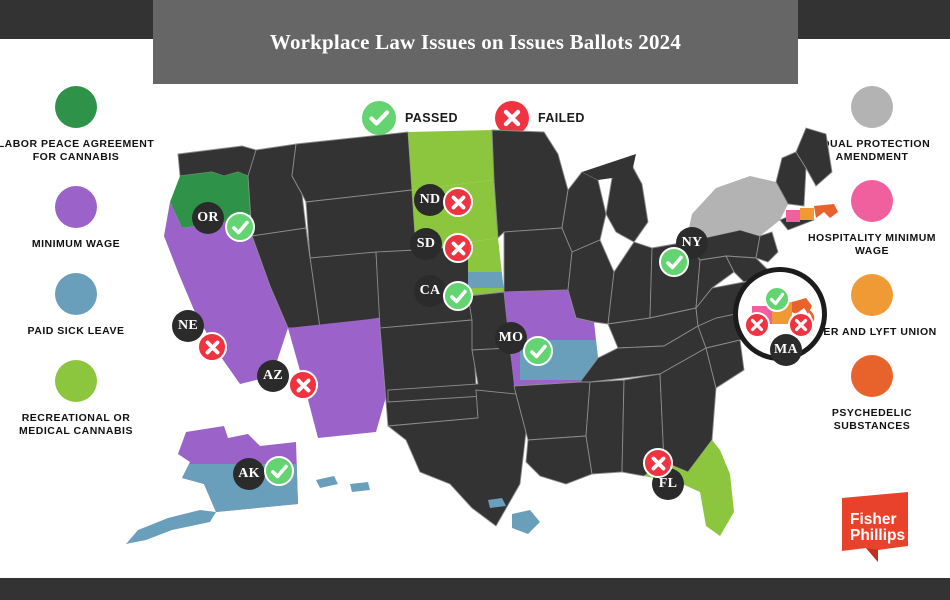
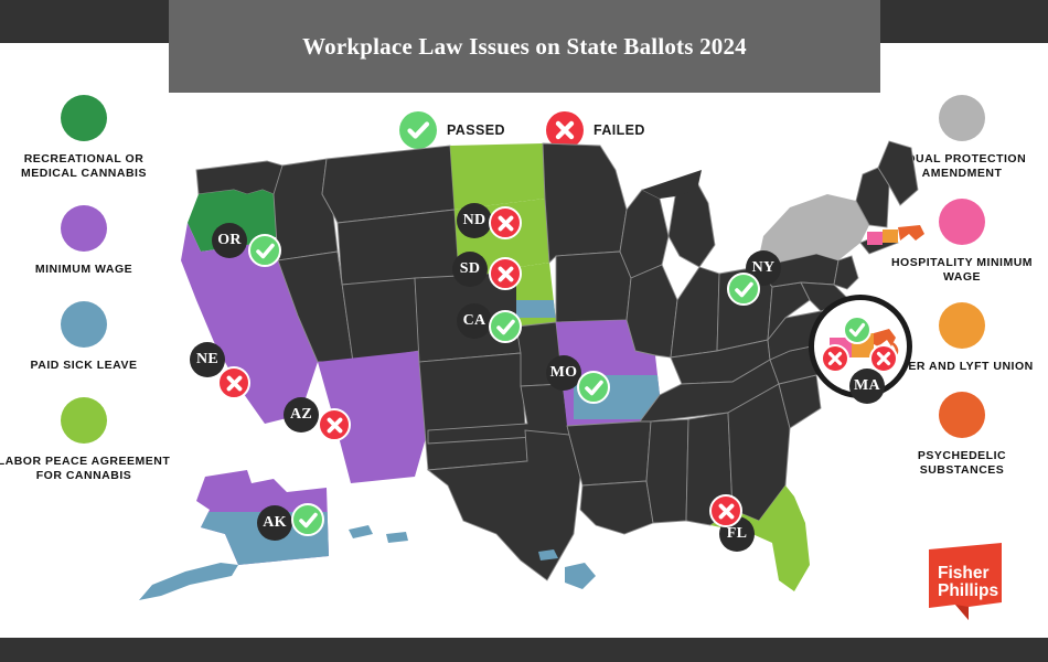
- Workplace Law Issues on Issues Ballots 2024
+ Workplace Law Issues on State Ballots 2024
  PASSED
  FAILED
- LABOR PEACE AGREEMENT FOR CANNABIS
+ RECREATIONAL OR MEDICAL CANNABIS
  MINIMUM WAGE
  PAID SICK LEAVE
- RECREATIONAL OR MEDICAL CANNABIS
+ LABOR PEACE AGREEMENT FOR CANNABIS
  UAL PROTECTION AMENDMENT
  HOSPITALITY MINIMUM WAGE
  ER AND LYFT UNION
  PSYCHEDELIC SUBSTANCES
  Fisher
  Phillips
  OR
  NE
  AZ
  ND
  SD
  CA
  MO
  NY
  AK
  FL
  MA
